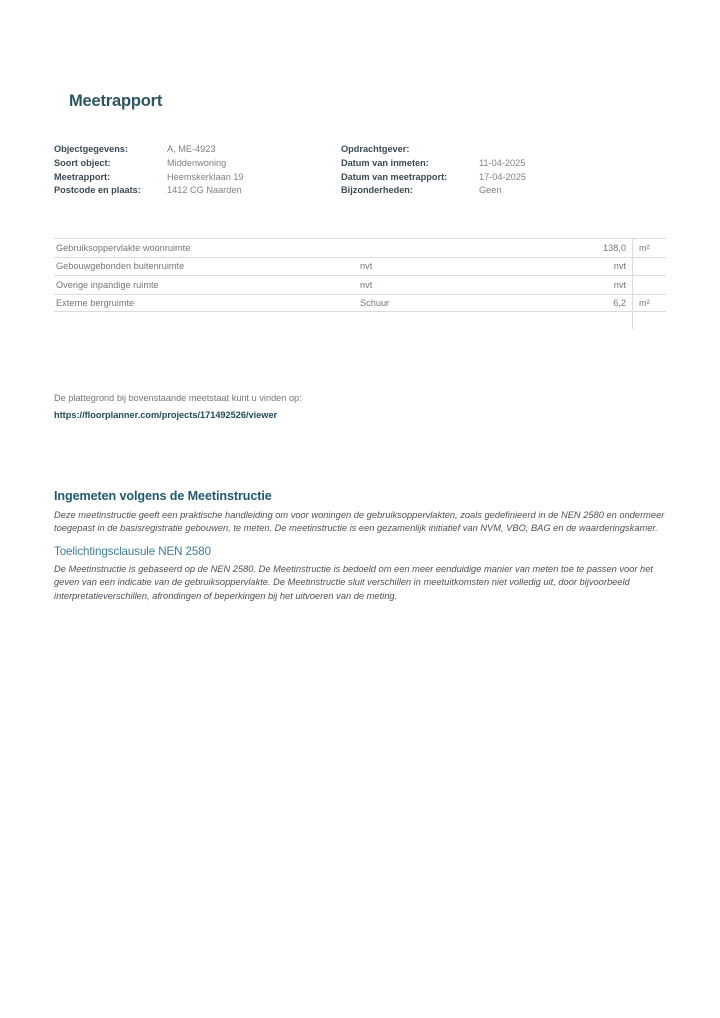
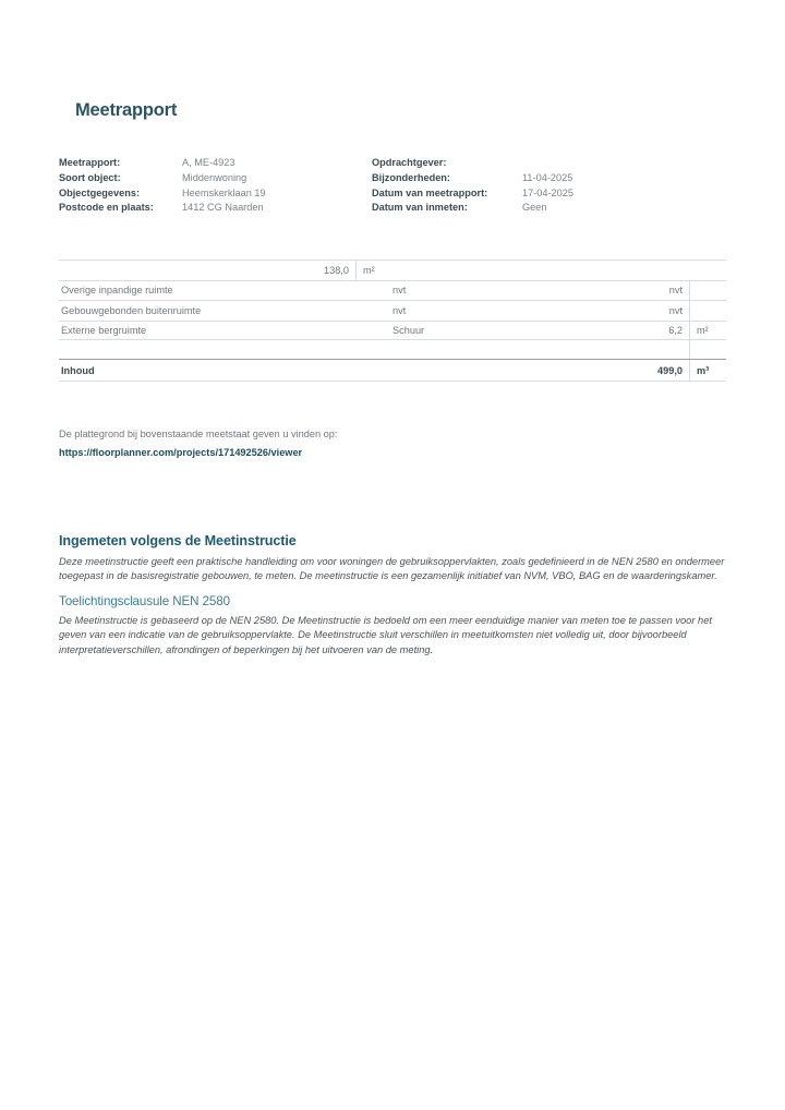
  Meetrapport
- Objectgegevens:
+ Meetrapport:
  A, ME-4923
  Soort object:
  Middenwoning
- Meetrapport:
+ Objectgegevens:
  Heemskerklaan 19
  Postcode en plaats:
  1412 CG Naarden
  Opdrachtgever:
- Datum van inmeten:
+ Bijzonderheden:
  11-04-2025
  Datum van meetrapport:
  17-04-2025
- Bijzonderheden:
+ Datum van inmeten:
  Geen
- Gebruiksoppervlakte woonruimte
  138,0
  m²
- Gebouwgebonden buitenruimte
+ Overige inpandige ruimte
  nvt
  nvt
- Overige inpandige ruimte
+ Gebouwgebonden buitenruimte
  nvt
  nvt
  Externe bergruimte
  Schuur
  6,2
  m²
+ Inhoud
+ 499,0
+ m³
- De plattegrond bij bovenstaande meetstaat kunt u vinden op:
+ De plattegrond bij bovenstaande meetstaat geven u vinden op:
  https://floorplanner.com/projects/171492526/viewer
  Ingemeten volgens de Meetinstructie
  Deze meetinstructie geeft een praktische handleiding om voor woningen de gebruiksoppervlakten, zoals gedefinieerd in de NEN 2580 en ondermeer toegepast in de basisregistratie gebouwen, te meten. De meetinstructie is een gezamenlijk initiatief van NVM, VBO, BAG en de waarderingskamer.
  Toelichtingsclausule NEN 2580
  De Meetinstructie is gebaseerd op de NEN 2580. De Meetinstructie is bedoeld om een meer eenduidige manier van meten toe te passen voor het geven van een indicatie van de gebruiksoppervlakte. De Meetinstructie sluit verschillen in meetuitkomsten niet volledig uit, door bijvoorbeeld interpretatieverschillen, afrondingen of beperkingen bij het uitvoeren van de meting.
